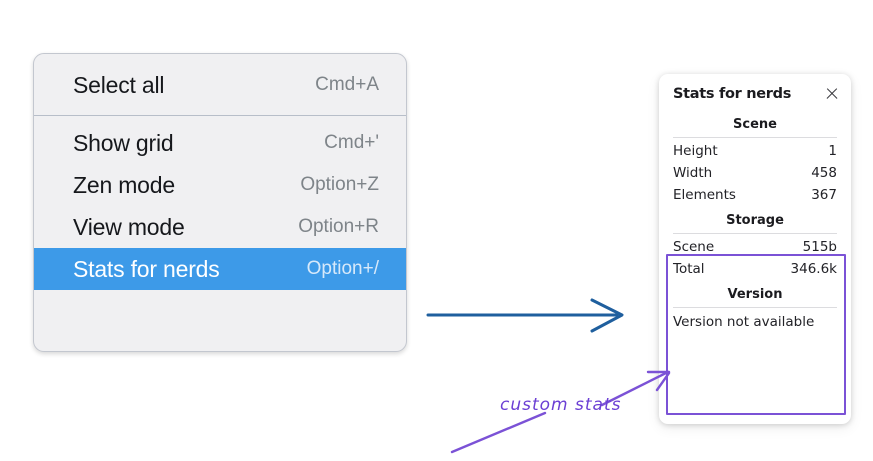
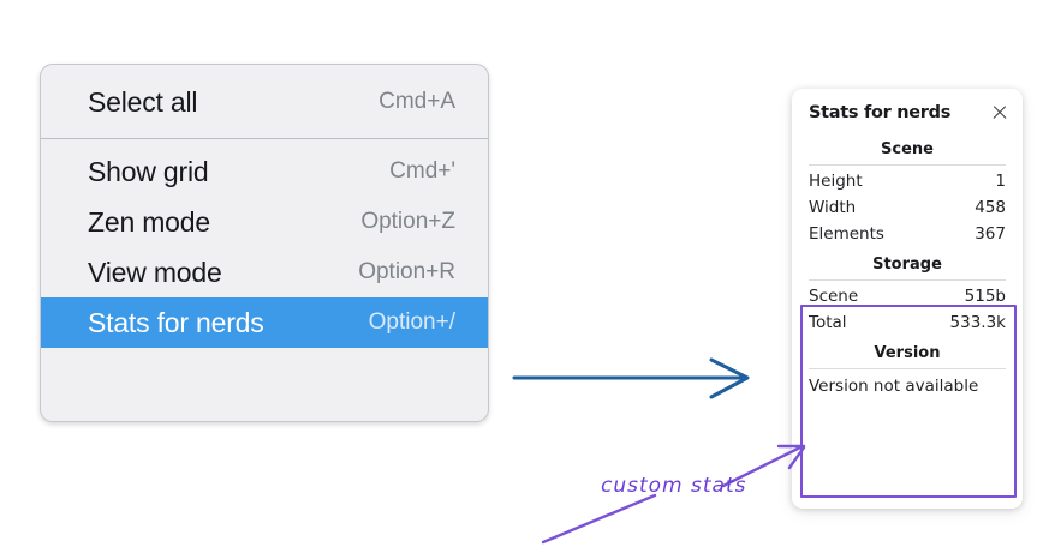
  Select all
  Cmd+A
  Show grid
  Cmd+'
  Zen mode
  Option+Z
  View mode
  Option+R
  Stats for nerds
  Option+/
  Stats for nerds
  Scene
  Height
  1
  Width
  458
  Elements
  367
  Storage
  Scene
  515b
  Total
- 346.6k
+ 533.3k
  Version
  Version not available
  custom stats
